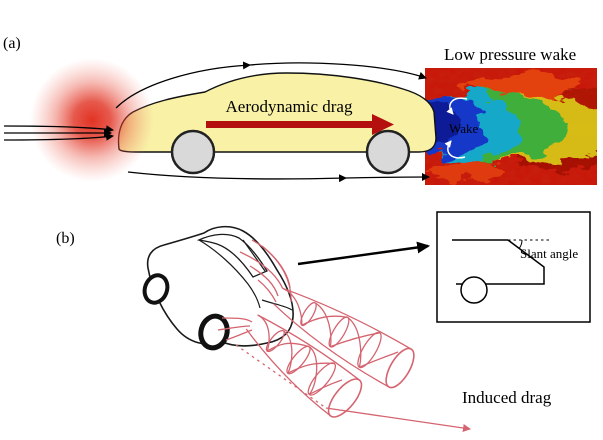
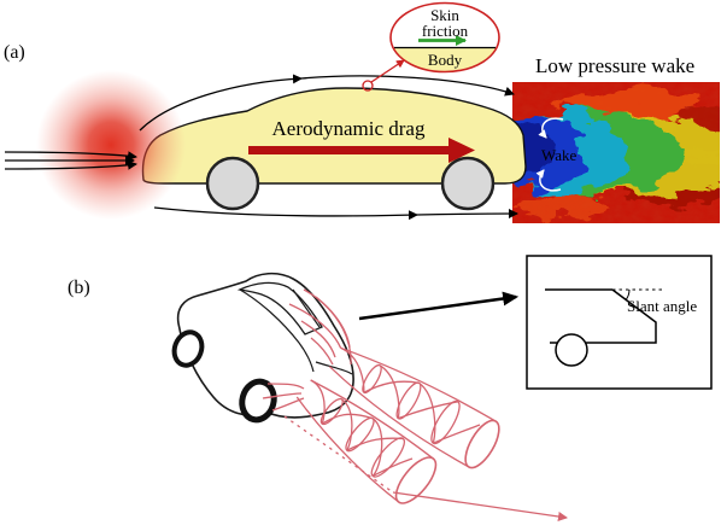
  Wake
  Low pressure wake
  Aerodynamic drag
  (a)
+ Skin
+ friction
+ Body
  (b)
  Slant angle
- Induced drag
